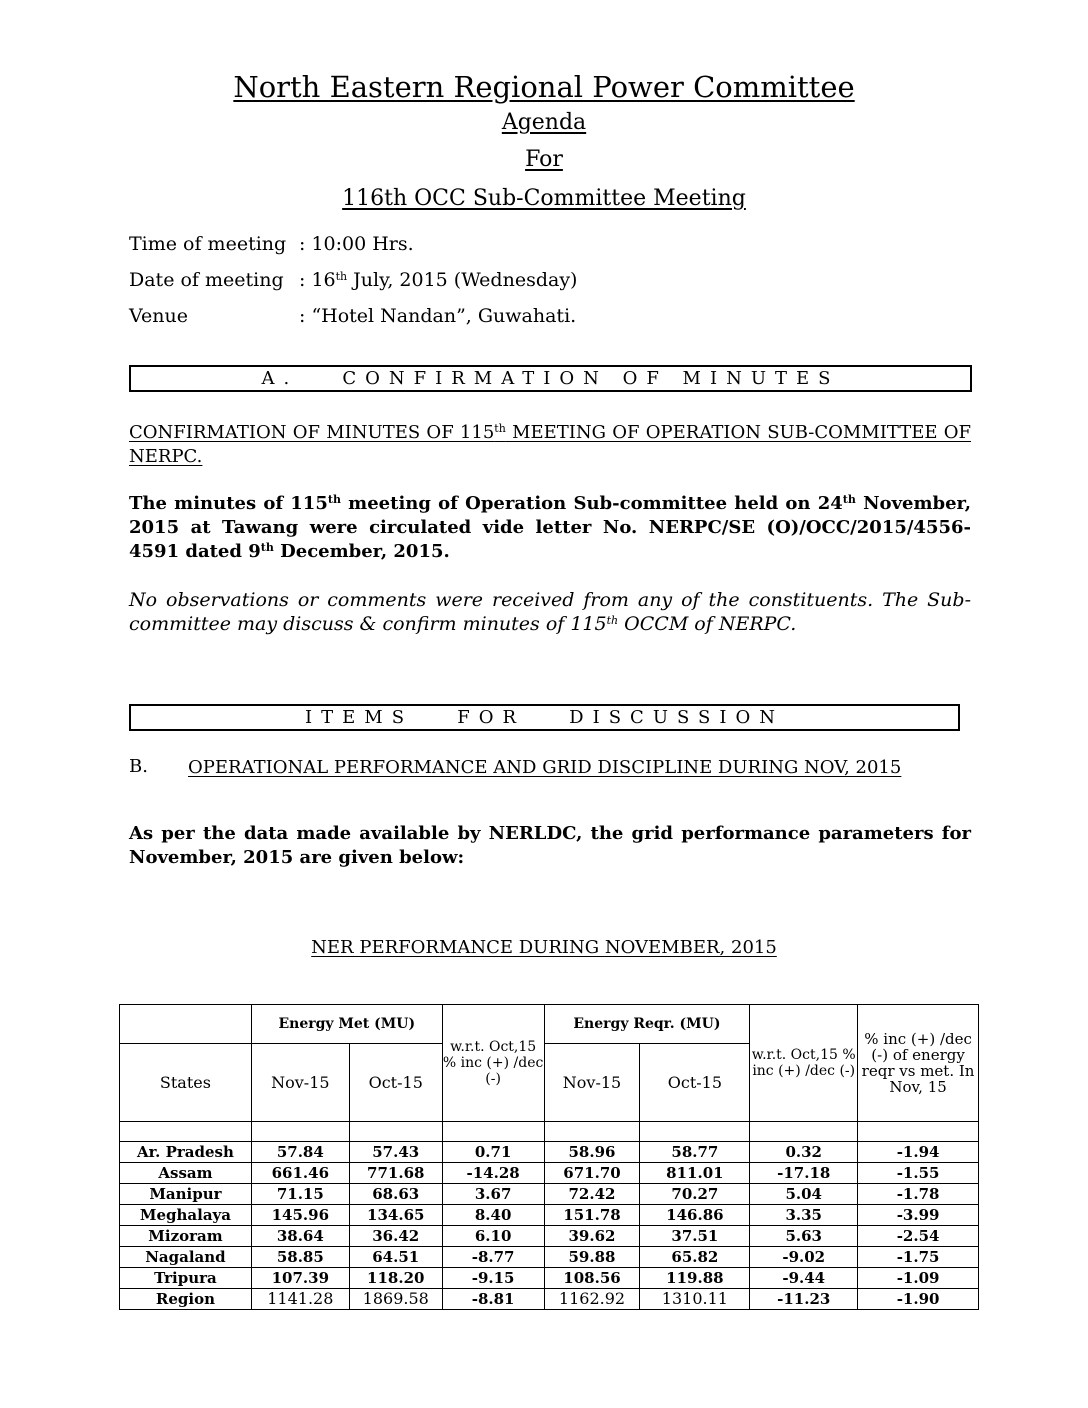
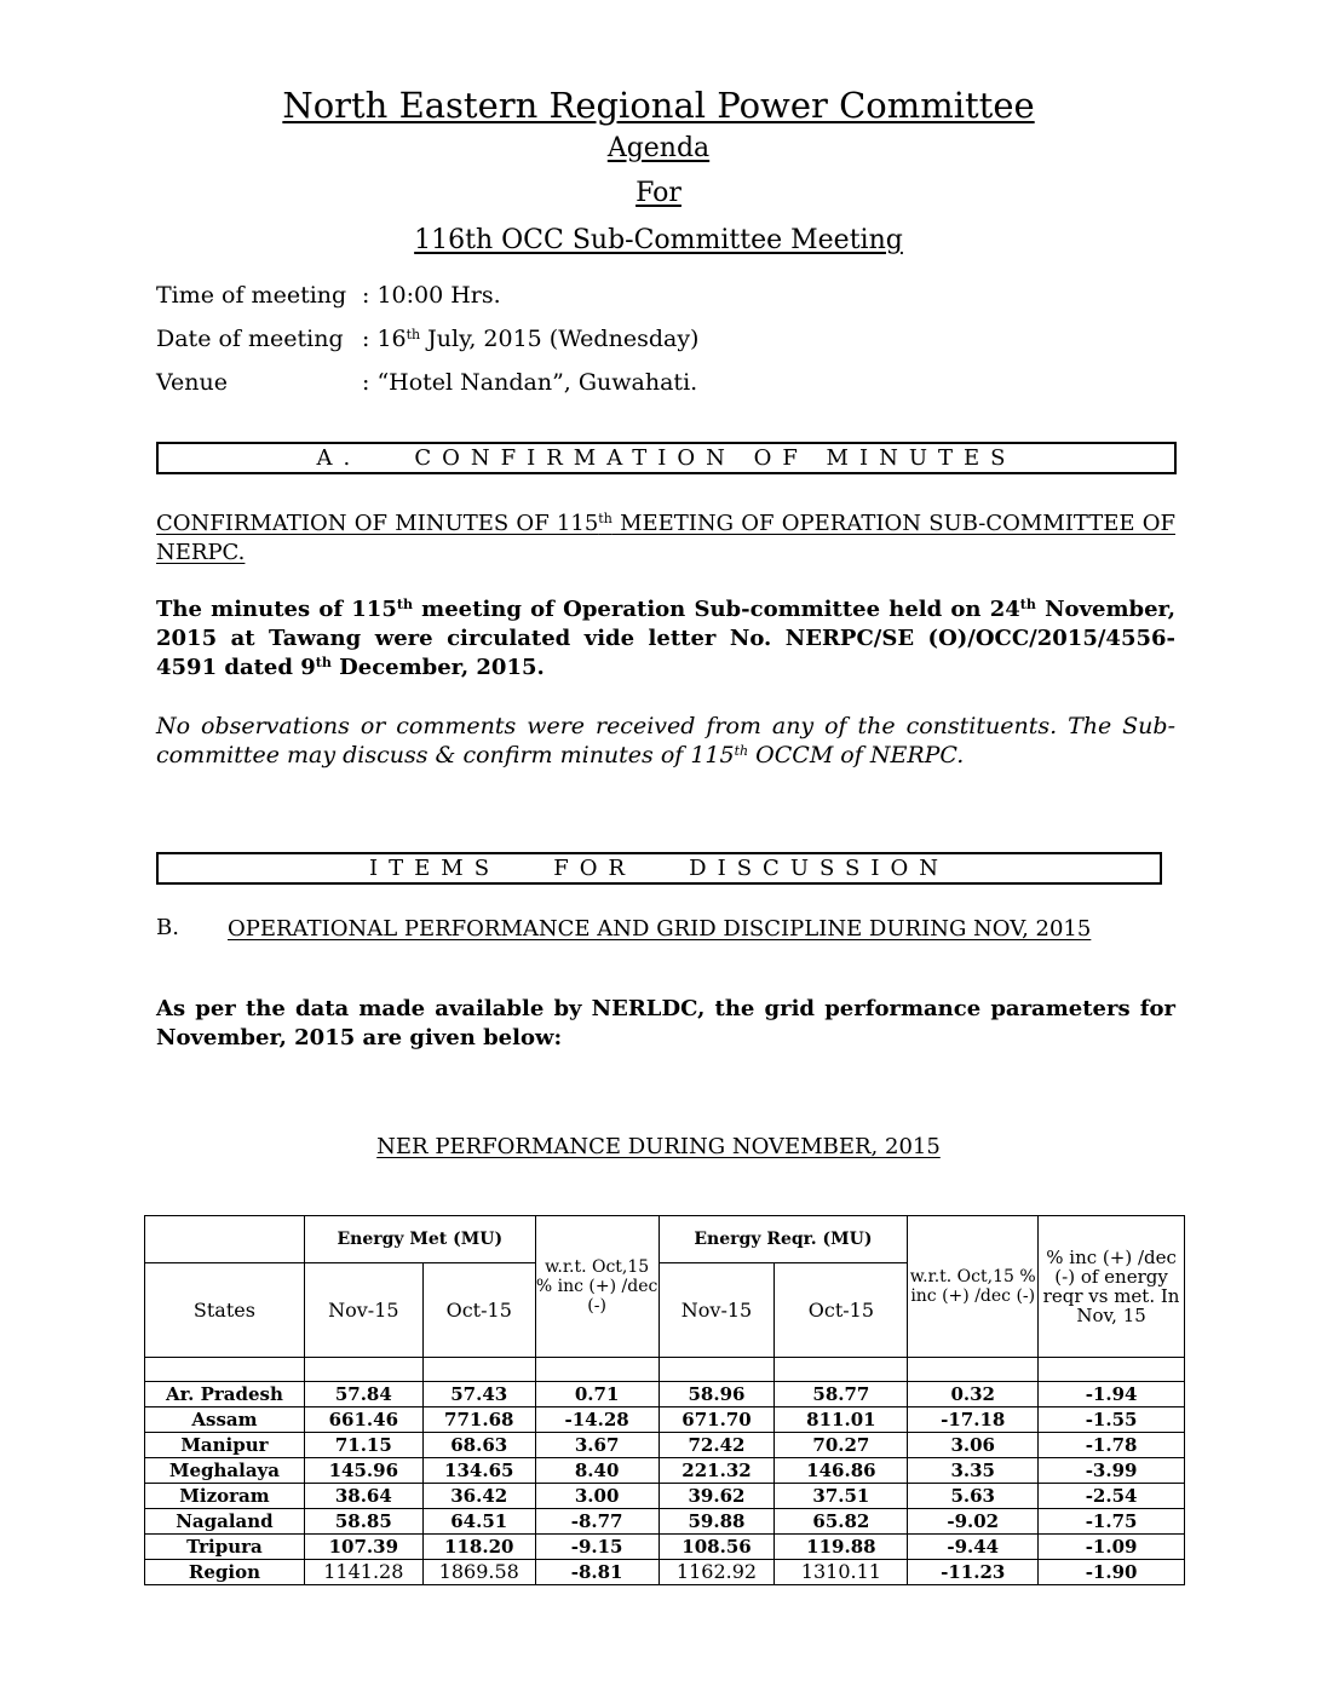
  North Eastern Regional Power Committee
  Agenda
  For
  116th OCC Sub-Committee Meeting
  Time of meeting : 10:00 Hrs.
  Date of meeting : 16th July, 2015 (Wednesday)
  Venue : “Hotel Nandan”, Guwahati.
  A. CONFIRMATION OF MINUTES
  CONFIRMATION OF MINUTES OF 115th MEETING OF OPERATION SUB-COMMITTEE OF NERPC.
  The minutes of 115th meeting of Operation Sub-committee held on 24th November, 2015 at Tawang were circulated vide letter No. NERPC/SE (O)/OCC/2015/4556-4591 dated 9th December, 2015.
  No observations or comments were received from any of the constituents. The Sub-committee may discuss & confirm minutes of 115th OCCM of NERPC.
  ITEMS FOR DISCUSSION
  B.
  OPERATIONAL PERFORMANCE AND GRID DISCIPLINE DURING NOV, 2015
  As per the data made available by NERLDC, the grid performance parameters for November, 2015 are given below:
  NER PERFORMANCE DURING NOVEMBER, 2015
  	Energy Met (MU)	w.r.t. Oct,15 % inc (+) /dec (-)	Energy Reqr. (MU)	w.r.t. Oct,15 % inc (+) /dec (-)	% inc (+) /dec (-) of energy reqr vs met. In Nov, 15
  States	Nov-15	Oct-15	Nov-15	Oct-15
  Ar. Pradesh	57.84	57.43	0.71	58.96	58.77	0.32	-1.94
  Assam	661.46	771.68	-14.28	671.70	811.01	-17.18	-1.55
- Manipur	71.15	68.63	3.67	72.42	70.27	5.04	-1.78
+ Manipur	71.15	68.63	3.67	72.42	70.27	3.06	-1.78
- Meghalaya	145.96	134.65	8.40	151.78	146.86	3.35	-3.99
+ Meghalaya	145.96	134.65	8.40	221.32	146.86	3.35	-3.99
- Mizoram	38.64	36.42	6.10	39.62	37.51	5.63	-2.54
+ Mizoram	38.64	36.42	3.00	39.62	37.51	5.63	-2.54
  Nagaland	58.85	64.51	-8.77	59.88	65.82	-9.02	-1.75
  Tripura	107.39	118.20	-9.15	108.56	119.88	-9.44	-1.09
  Region	1141.28	1869.58	-8.81	1162.92	1310.11	-11.23	-1.90
